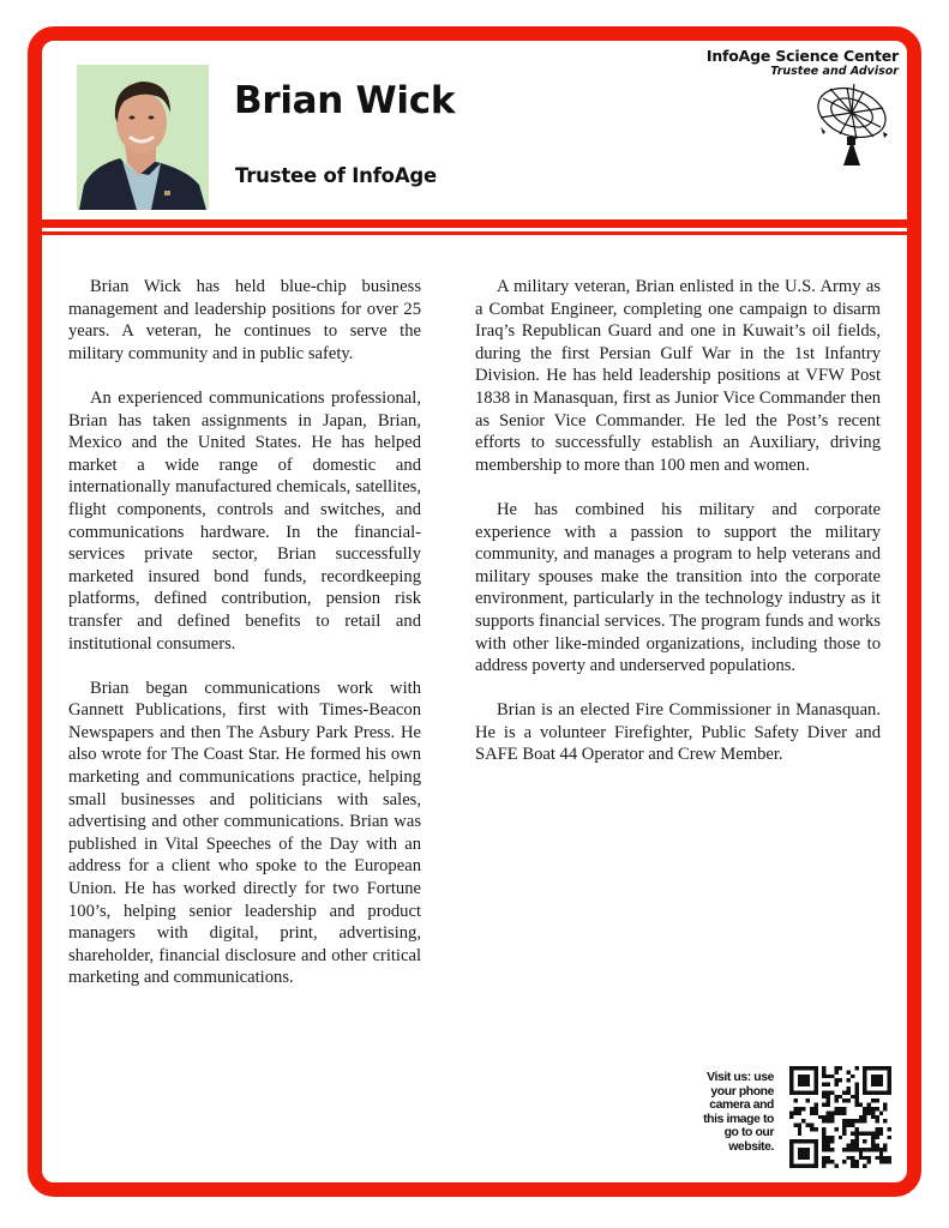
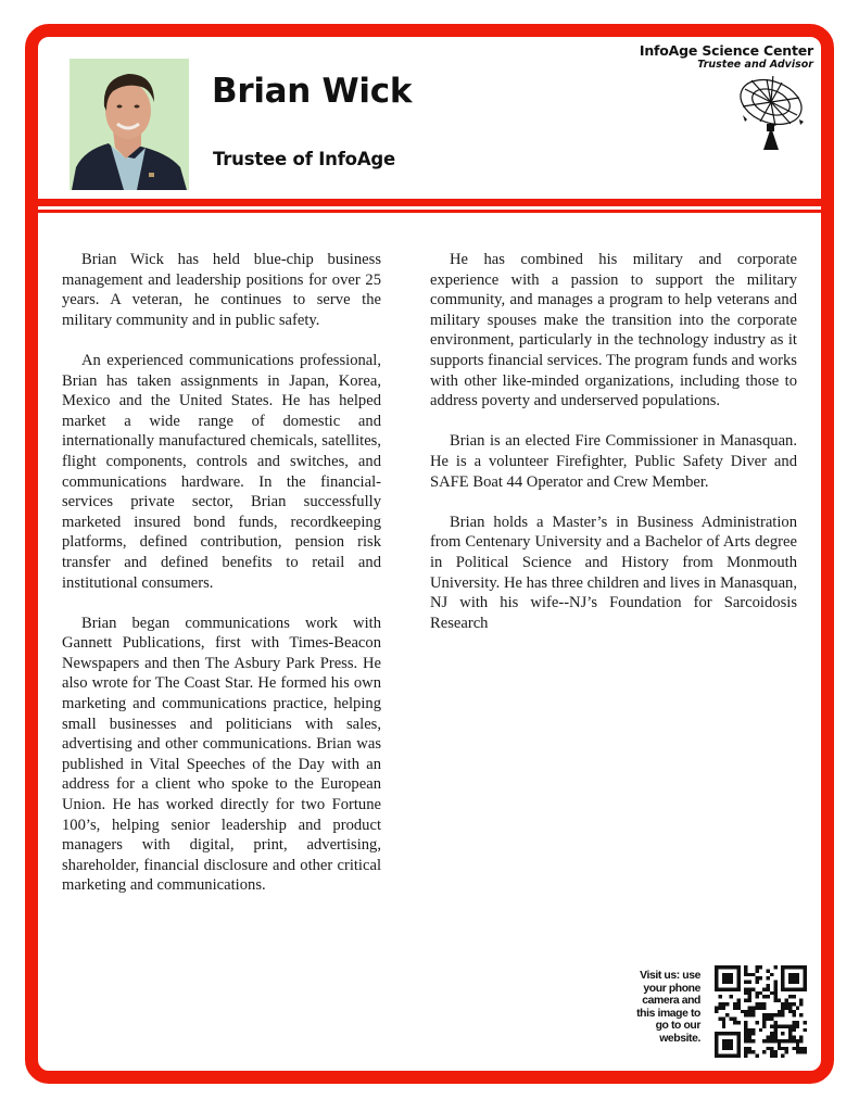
  Brian Wick
  Trustee of InfoAge
  InfoAge Science Center
  Trustee and Advisor
  Brian Wick has held blue-chip business management and leadership positions for over 25 years. A veteran, he continues to serve the military community and in public safety.
- An experienced communications professional, Brian has taken assignments in Japan, Brian, Mexico and the United States. He has helped market a wide range of domestic and internationally manufactured chemicals, satellites, flight components, controls and switches, and communications hardware. In the financial-services private sector, Brian successfully marketed insured bond funds, recordkeeping platforms, defined contribution, pension risk transfer and defined benefits to retail and institutional consumers.
+ An experienced communications professional, Brian has taken assignments in Japan, Korea, Mexico and the United States. He has helped market a wide range of domestic and internationally manufactured chemicals, satellites, flight components, controls and switches, and communications hardware. In the financial-services private sector, Brian successfully marketed insured bond funds, recordkeeping platforms, defined contribution, pension risk transfer and defined benefits to retail and institutional consumers.
  Brian began communications work with Gannett Publications, first with Times-Beacon Newspapers and then The Asbury Park Press. He also wrote for The Coast Star. He formed his own marketing and communications practice, helping small businesses and politicians with sales, advertising and other communications. Brian was published in Vital Speeches of the Day with an address for a client who spoke to the European Union. He has worked directly for two Fortune 100’s, helping senior leadership and product managers with digital, print, advertising, shareholder, financial disclosure and other critical marketing and communications.
- A military veteran, Brian enlisted in the U.S. Army as a Combat Engineer, completing one campaign to disarm Iraq’s Republican Guard and one in Kuwait’s oil fields, during the first Persian Gulf War in the 1st Infantry Division. He has held leadership positions at VFW Post 1838 in Manasquan, first as Junior Vice Commander then as Senior Vice Commander. He led the Post’s recent efforts to successfully establish an Auxiliary, driving membership to more than 100 men and women.
  He has combined his military and corporate experience with a passion to support the military community, and manages a program to help veterans and military spouses make the transition into the corporate environment, particularly in the technology industry as it supports financial services. The program funds and works with other like-minded organizations, including those to address poverty and underserved populations.
  Brian is an elected Fire Commissioner in Manasquan. He is a volunteer Firefighter, Public Safety Diver and SAFE Boat 44 Operator and Crew Member.
+ Brian holds a Master’s in Business Administration from Centenary University and a Bachelor of Arts degree in Political Science and History from Monmouth University. He has three children and lives in Manasquan, NJ with his wife--NJ’s Foundation for Sarcoidosis Research
  Visit us: use your phone camera and this image to go to our website.
